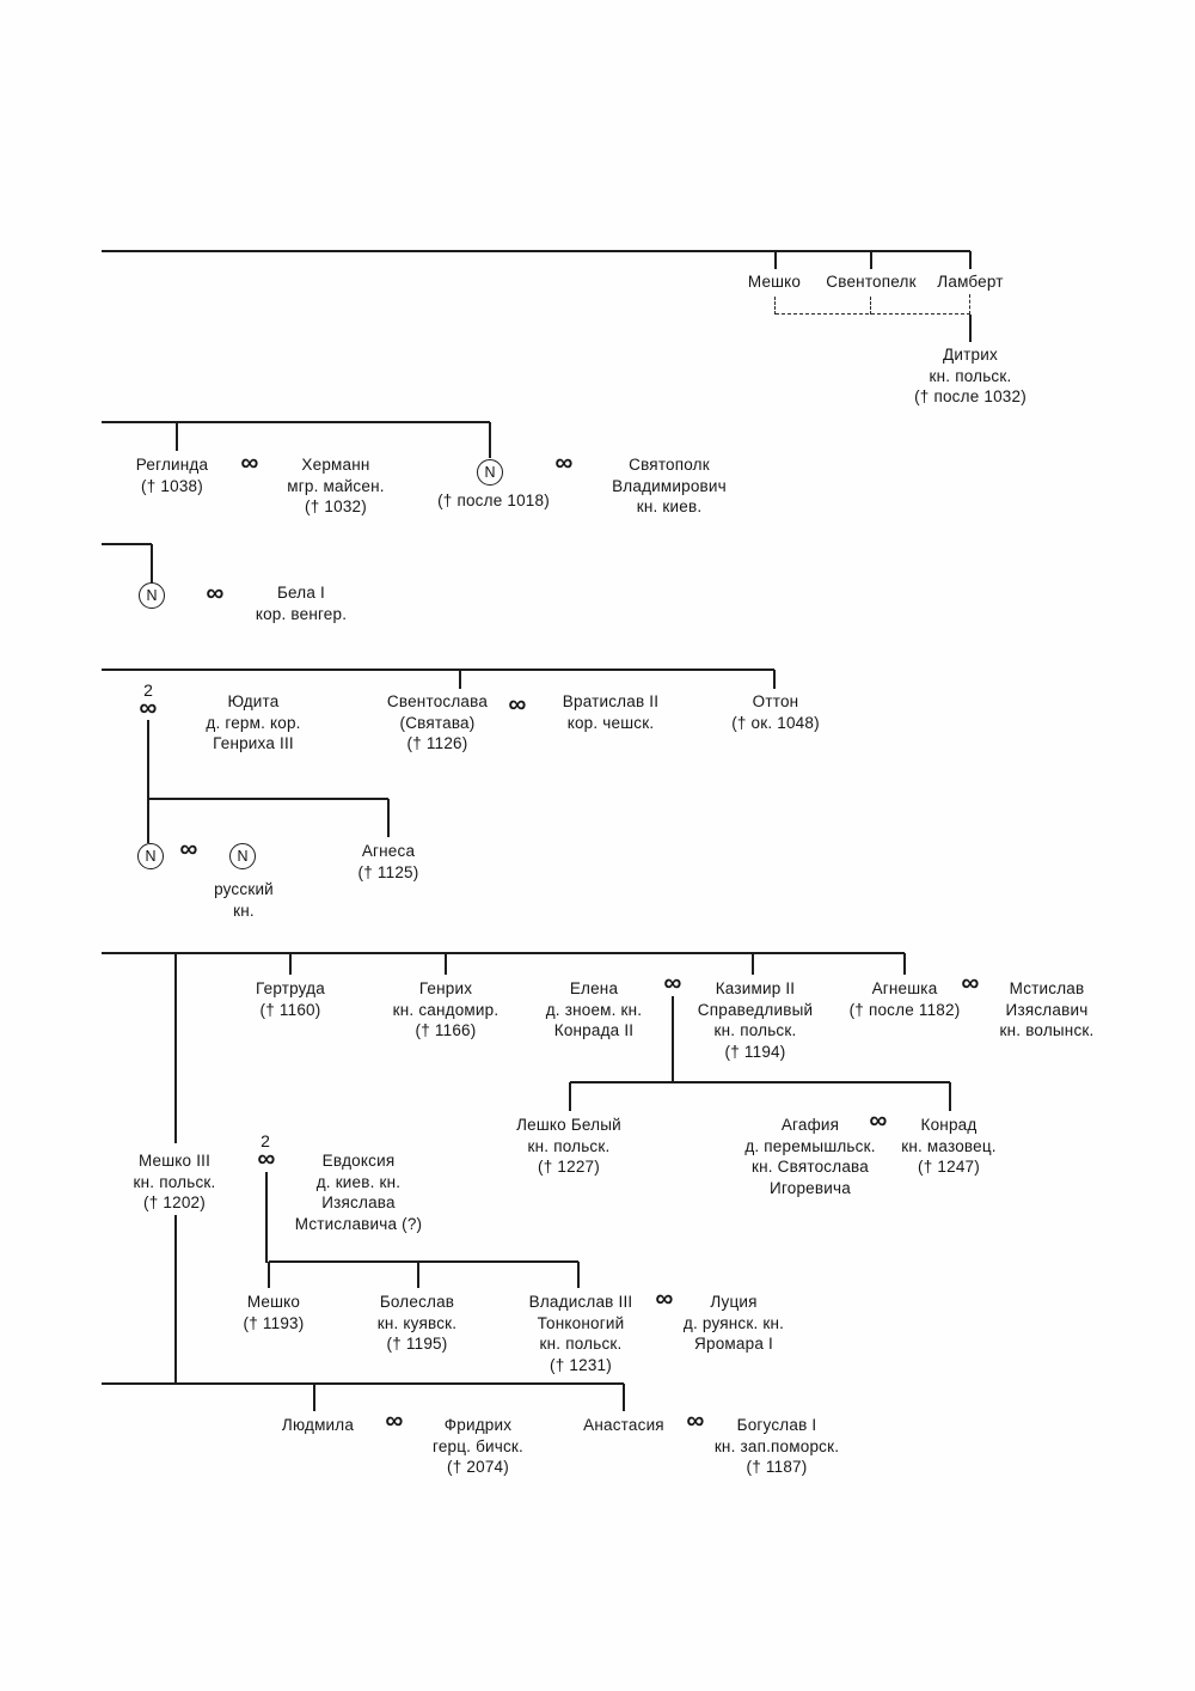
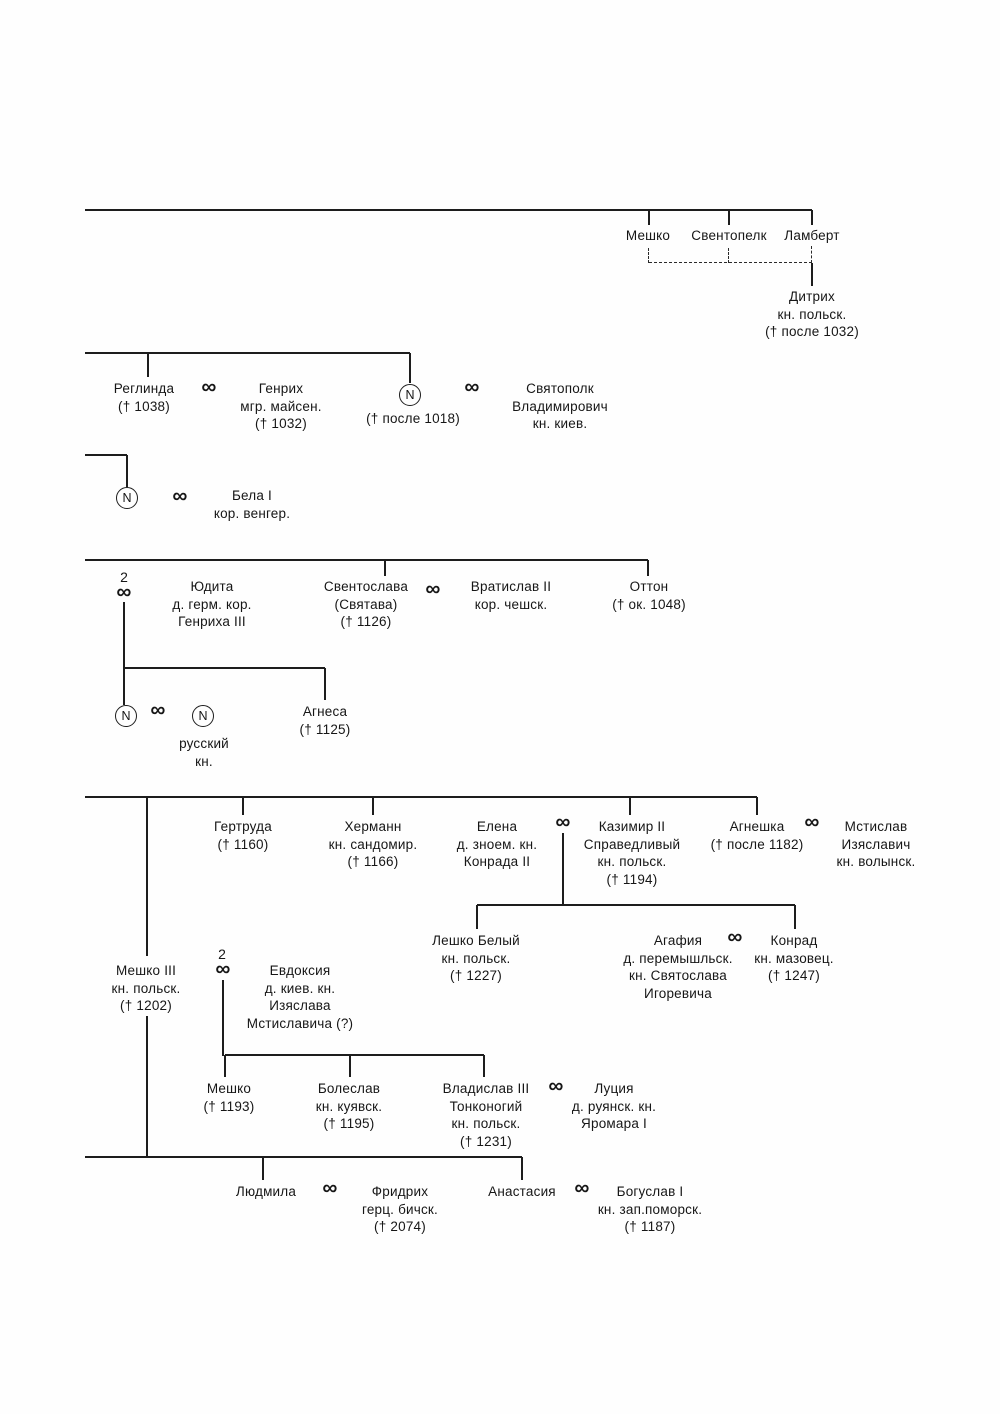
  Мешко
  Свентопелк
  Ламберт
  Дитрих
  кн. польск.
  († после 1032)
  Реглинда
  († 1038)
- Херманн
+ Генрих
  мгр. майсен.
  († 1032)
  († после 1018)
  Святополк
  Владимирович
  кн. киев.
  Бела I
  кор. венгер.
  Юдита
  д. герм. кор.
  Генриха III
  Свентослава
  (Святава)
  († 1126)
  Вратислав II
  кор. чешск.
  Оттон
  († ок. 1048)
  русский
  кн.
  Агнеса
  († 1125)
  Гертруда
  († 1160)
- Генрих
+ Херманн
  кн. сандомир.
  († 1166)
  Елена
  д. зноем. кн.
  Конрада II
  Казимир II
  Справедливый
  кн. польск.
  († 1194)
  Агнешка
  († после 1182)
  Мстислав
  Изяславич
  кн. волынск.
  Лешко Белый
  кн. польск.
  († 1227)
  Агафия
  д. перемышльск.
  кн. Святослава
  Игоревича
  Конрад
  кн. мазовец.
  († 1247)
  Мешко III
  кн. польск.
  († 1202)
  Евдоксия
  д. киев. кн.
  Изяслава
  Мстиславича (?)
  Мешко
  († 1193)
  Болеслав
  кн. куявск.
  († 1195)
  Владислав III
  Тонконогий
  кн. польск.
  († 1231)
  Луция
  д. руянск. кн.
  Яромара I
  Людмила
  Фридрих
  герц. бичск.
  († 2074)
  Анастасия
  Богуслав I
  кн. зап.поморск.
  († 1187)
  ∞
  ∞
  ∞
  ∞
  ∞
  ∞
  ∞
  ∞
  ∞
  ∞
  ∞
  ∞
  ∞
  2
  2
  N
  N
  N
  N
